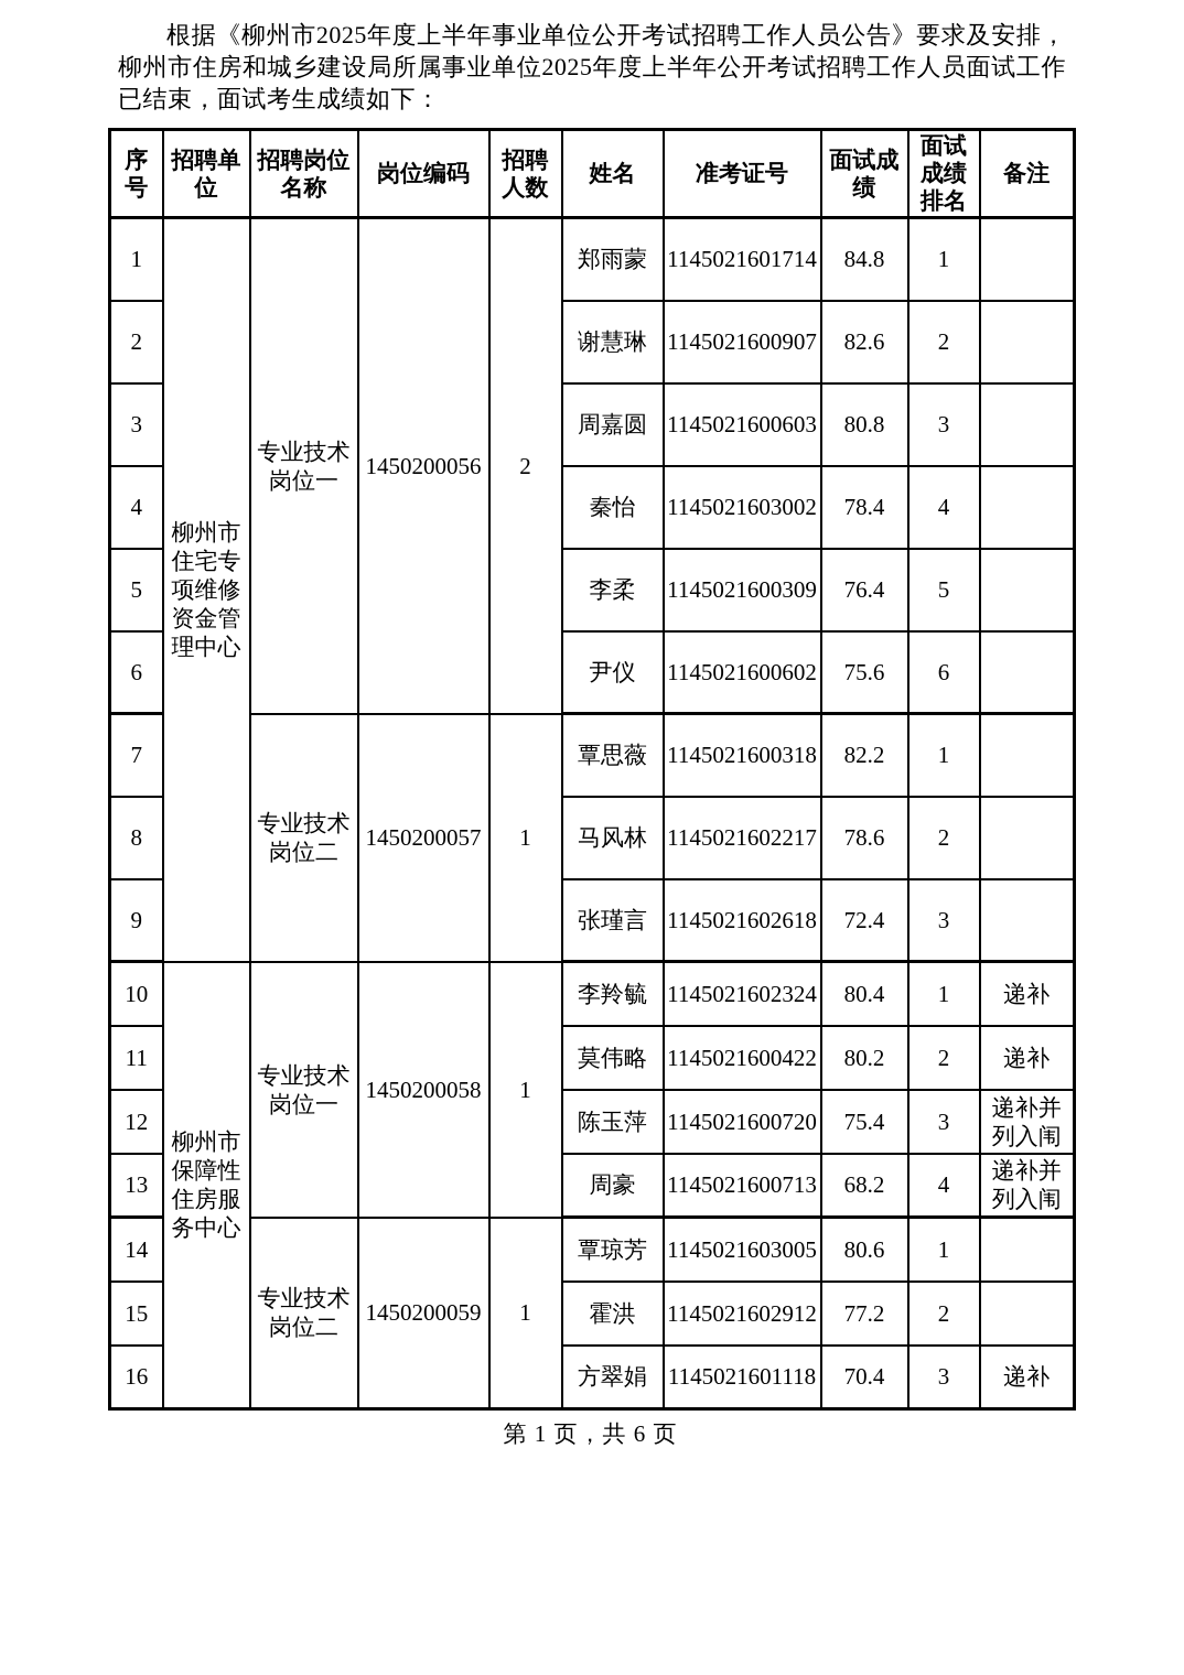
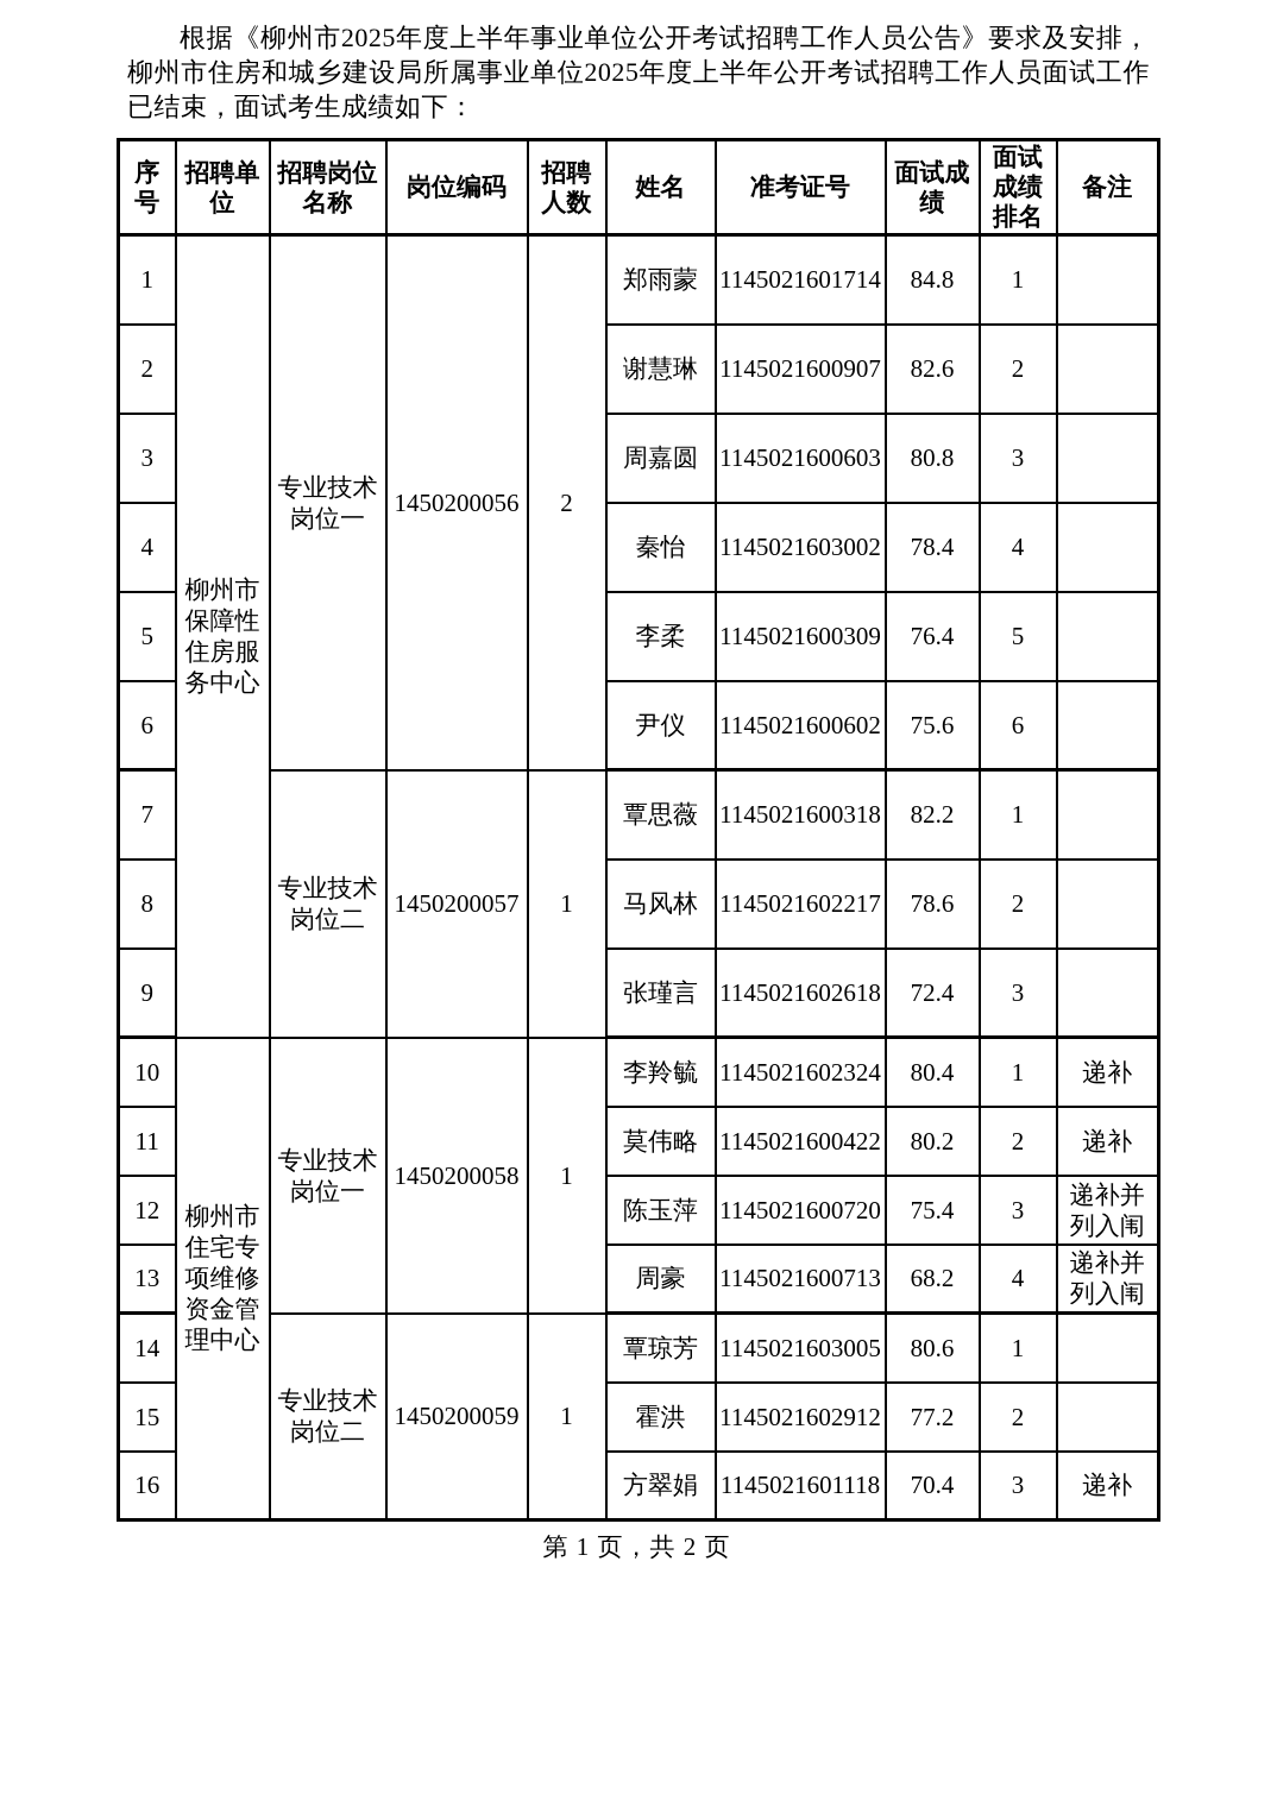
  根据《柳州市2025年度上半年事业单位公开考试招聘工作人员公告》要求及安排，柳州市住房和城乡建设局所属事业单位2025年度上半年公开考试招聘工作人员面试工作已结束，面试考生成绩如下：
  序号	招聘单位	招聘岗位名称	岗位编码	招聘人数	姓名	准考证号	面试成绩	面试成绩排名	备注
- 1	柳州市住宅专项维修资金管理中心	专业技术岗位一	1450200056	2	郑雨蒙	1145021601714	84.8	1
+ 1	柳州市保障性住房服务中心	专业技术岗位一	1450200056	2	郑雨蒙	1145021601714	84.8	1
  2	谢慧琳	1145021600907	82.6	2
  3	周嘉圆	1145021600603	80.8	3
  4	秦怡	1145021603002	78.4	4
  5	李柔	1145021600309	76.4	5
  6	尹仪	1145021600602	75.6	6
  7	专业技术岗位二	1450200057	1	覃思薇	1145021600318	82.2	1
  8	马风林	1145021602217	78.6	2
  9	张瑾言	1145021602618	72.4	3
- 10	柳州市保障性住房服务中心	专业技术岗位一	1450200058	1	李羚毓	1145021602324	80.4	1	递补
+ 10	柳州市住宅专项维修资金管理中心	专业技术岗位一	1450200058	1	李羚毓	1145021602324	80.4	1	递补
  11	莫伟略	1145021600422	80.2	2	递补
  12	陈玉萍	1145021600720	75.4	3	递补并列入闱
  13	周豪	1145021600713	68.2	4	递补并列入闱
  14	专业技术岗位二	1450200059	1	覃琼芳	1145021603005	80.6	1
  15	霍洪	1145021602912	77.2	2
  16	方翠娟	1145021601118	70.4	3	递补
- 第 1 页，共 6 页
+ 第 1 页，共 2 页
